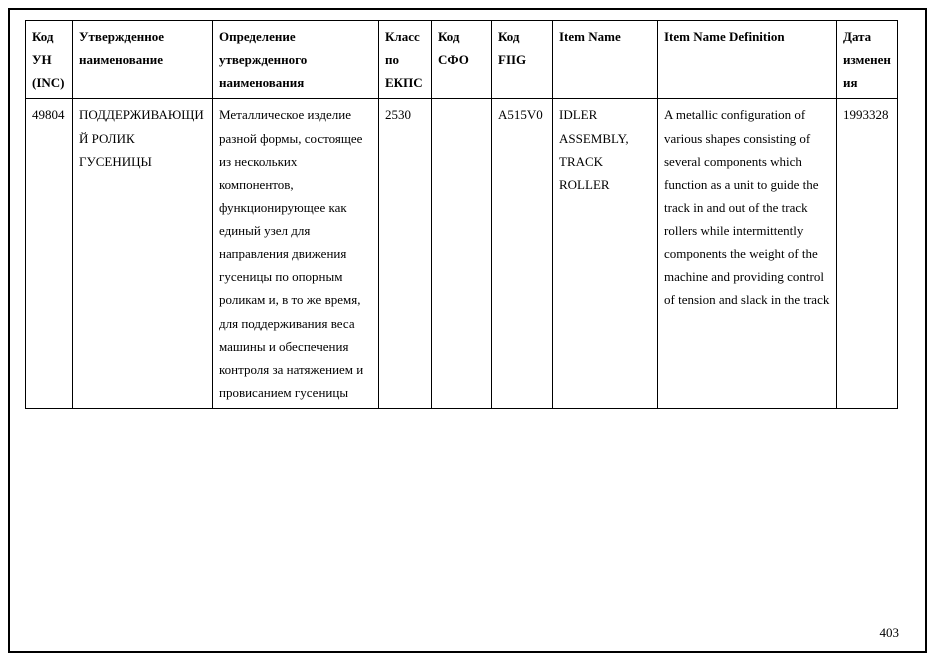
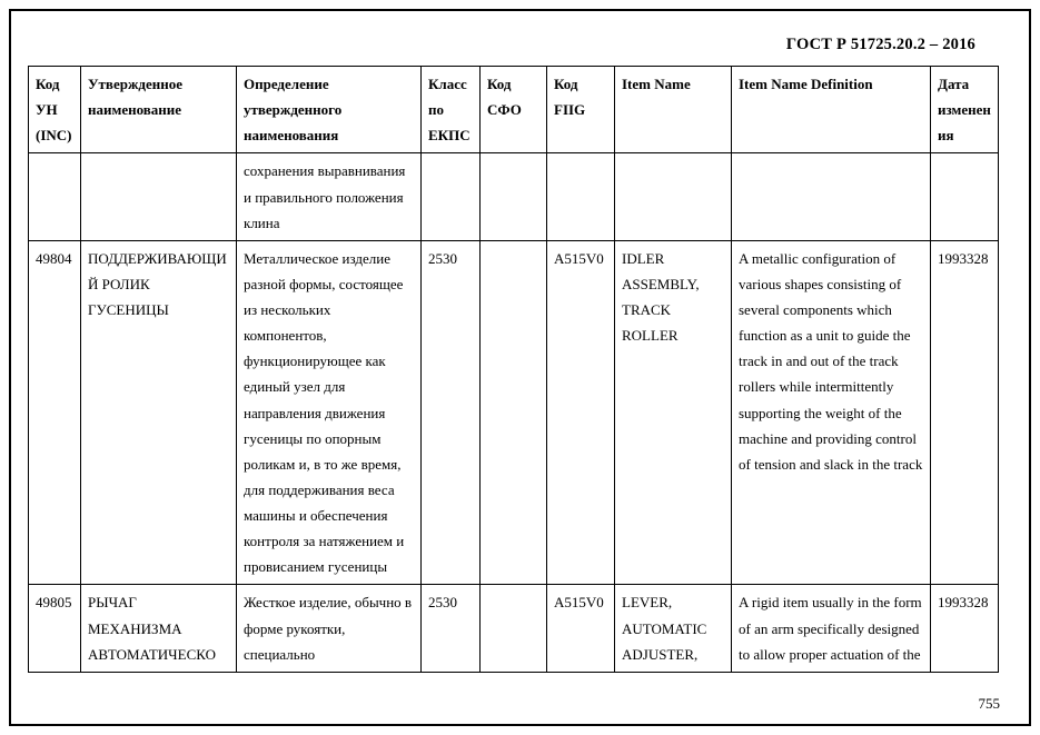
+ ГОСТ Р 51725.20.2 – 2016
  Код УН (INC)	Утвержденное наименование	Определение утвержденного наименования	Класс по ЕКПС	Код СФО	Код FIIG	Item Name	Item Name Definition	Дата изменения
+ 		сохранения выравнивания и правильного положения клина
- 49804	ПОДДЕРЖИВАЮЩИЙ РОЛИК ГУСЕНИЦЫ	Металлическое изделие разной формы, состоящее из нескольких компонентов, функционирующее как единый узел для направления движения гусеницы по опорным роликам и, в то же время, для поддерживания веса машины и обеспечения контроля за натяжением и провисанием гусеницы	2530		A515V0	IDLER ASSEMBLY, TRACK ROLLER	A metallic configuration of various shapes consisting of several components which function as a unit to guide the track in and out of the track rollers while intermittently components the weight of the machine and providing control of tension and slack in the track	1993328
+ 49804	ПОДДЕРЖИВАЮЩИЙ РОЛИК ГУСЕНИЦЫ	Металлическое изделие разной формы, состоящее из нескольких компонентов, функционирующее как единый узел для направления движения гусеницы по опорным роликам и, в то же время, для поддерживания веса машины и обеспечения контроля за натяжением и провисанием гусеницы	2530		A515V0	IDLER ASSEMBLY, TRACK ROLLER	A metallic configuration of various shapes consisting of several components which function as a unit to guide the track in and out of the track rollers while intermittently supporting the weight of the machine and providing control of tension and slack in the track	1993328
+ 49805	РЫЧАГ МЕХАНИЗМА АВТОМАТИЧЕСКО	Жесткое изделие, обычно в форме рукоятки, специально	2530		A515V0	LEVER, AUTOMATIC ADJUSTER,	A rigid item usually in the form of an arm specifically designed to allow proper actuation of the	1993328
- 403
+ 755
